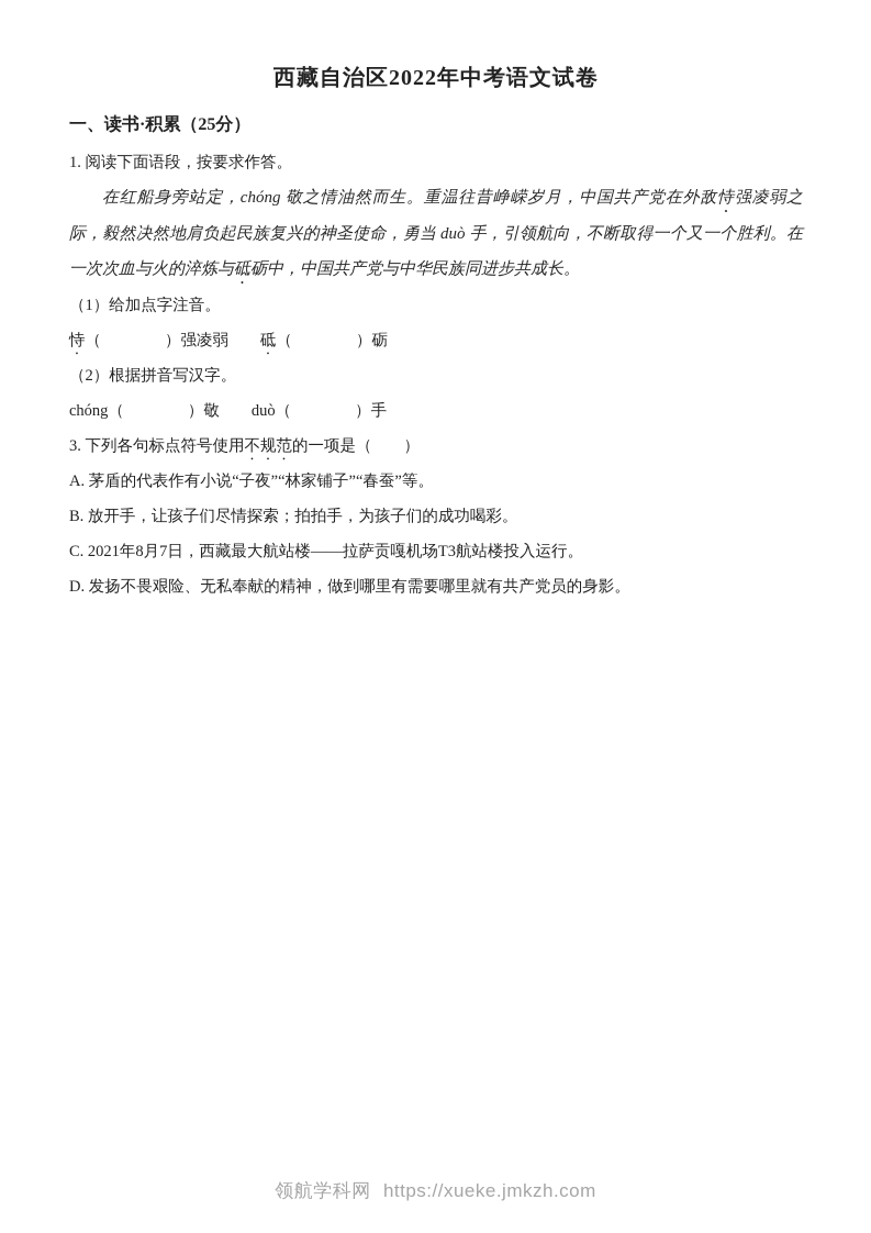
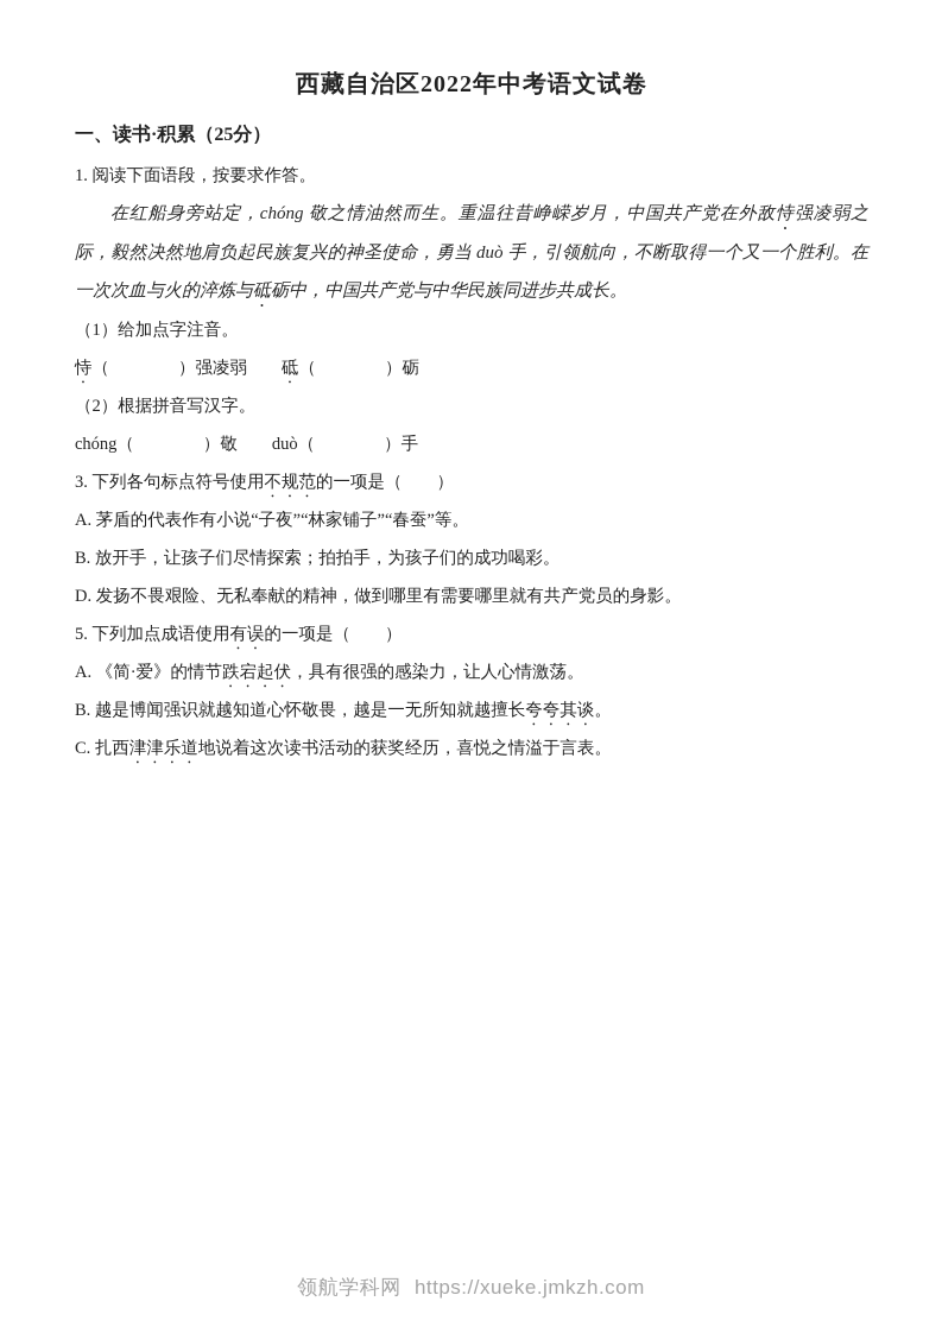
  西藏自治区2022年中考语文试卷
  一、读书·积累（25分）
  1. 阅读下面语段，按要求作答。
  在红船身旁站定，chóng 敬之情油然而生。重温往昔峥嵘岁月，中国共产党在外敌恃强凌弱之际，毅然决然地肩负起民族复兴的神圣使命，勇当 duò 手，引领航向，不断取得一个又一个胜利。在一次次血与火的淬炼与砥砺中，中国共产党与中华民族同进步共成长。
  （1）给加点字注音。
  恃（ ）强凌弱 砥（ ）砺
  （2）根据拼音写汉字。
  chóng（ ）敬 duò（ ）手
  3. 下列各句标点符号使用不规范的一项是（ ）
  A. 茅盾的代表作有小说“子夜”“林家铺子”“春蚕”等。
  B. 放开手，让孩子们尽情探索；拍拍手，为孩子们的成功喝彩。
- C. 2021年8月7日，西藏最大航站楼——拉萨贡嘎机场T3航站楼投入运行。
  D. 发扬不畏艰险、无私奉献的精神，做到哪里有需要哪里就有共产党员的身影。
+ 5. 下列加点成语使用有误的一项是（ ）
+ A. 《简·爱》的情节跌宕起伏，具有很强的感染力，让人心情激荡。
+ B. 越是博闻强识就越知道心怀敬畏，越是一无所知就越擅长夸夸其谈。
+ C. 扎西津津乐道地说着这次读书活动的获奖经历，喜悦之情溢于言表。
  领航学科网 https://xueke.jmkzh.com
